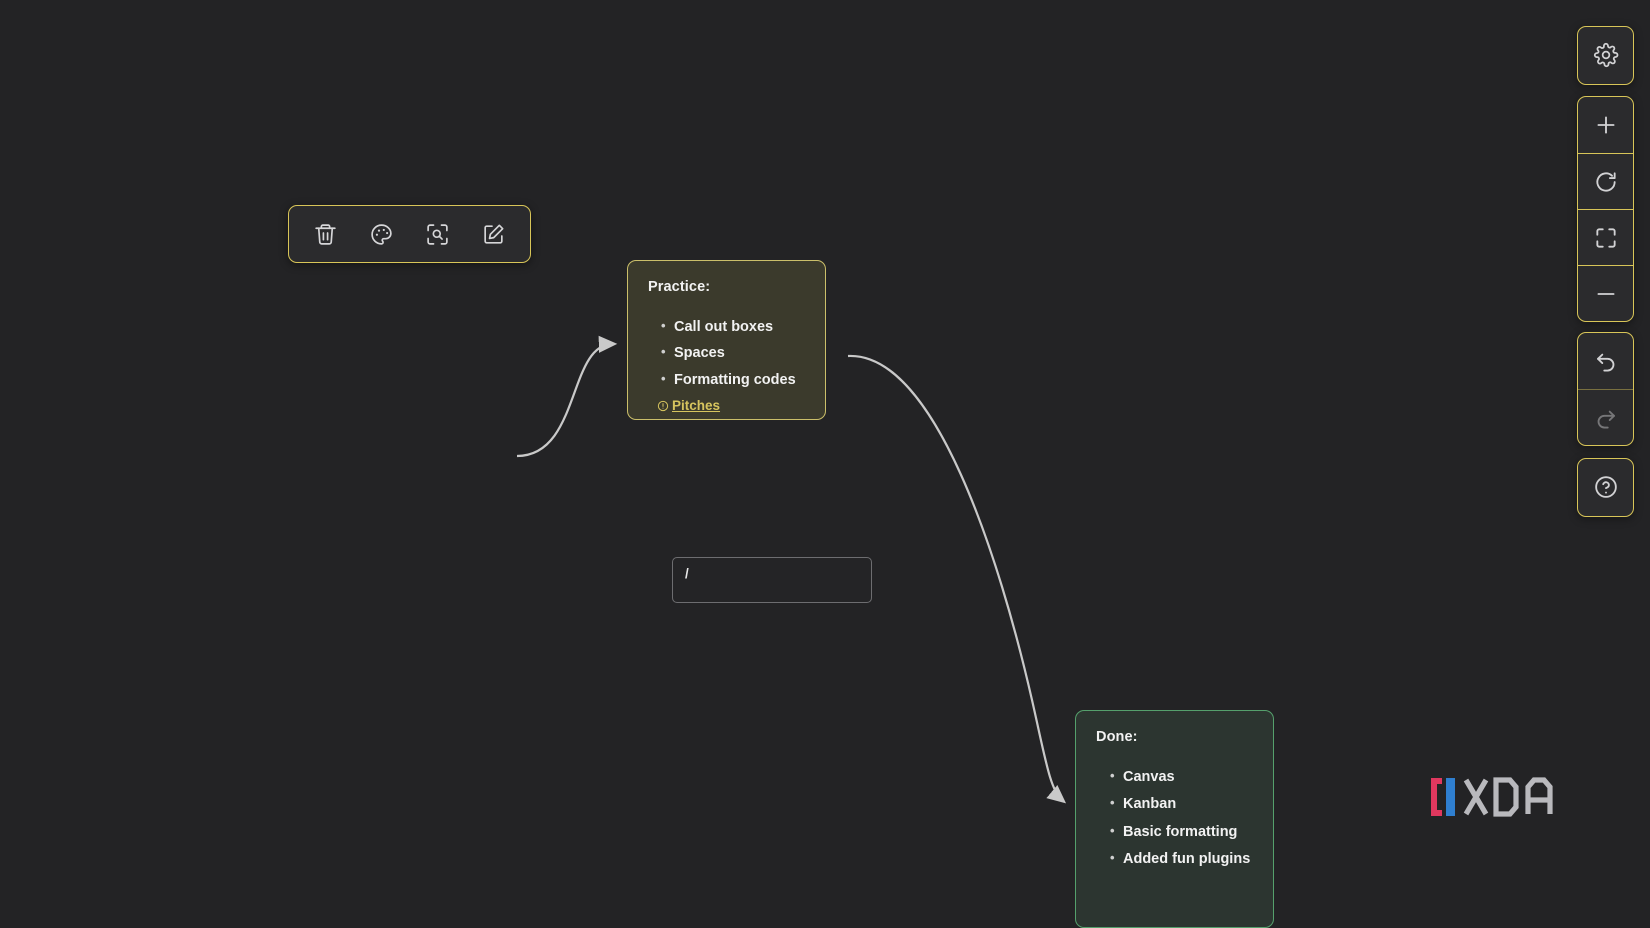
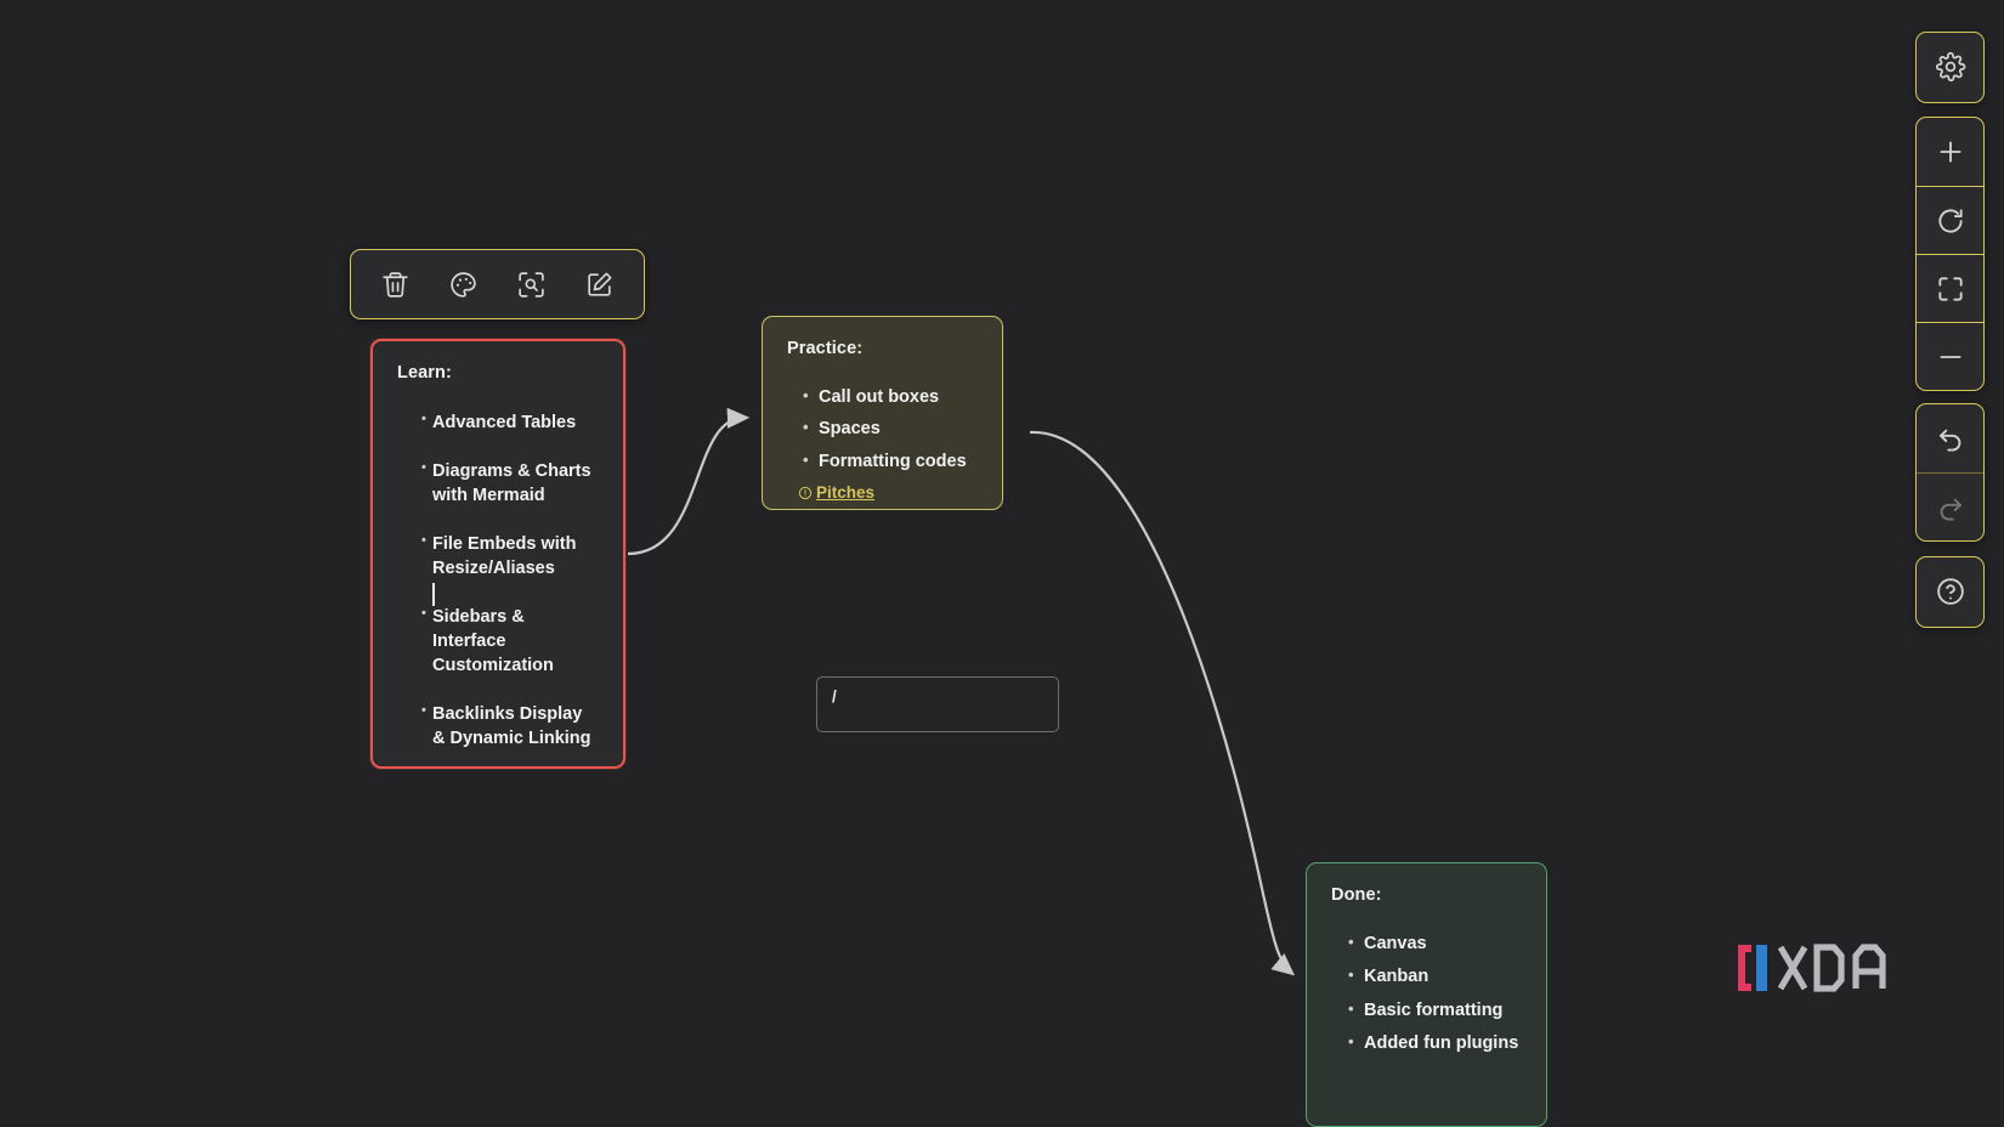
+ Learn:
+ Advanced Tables
+ Diagrams & Charts with Mermaid
+ File Embeds with Resize/Aliases
+ Sidebars & Interface Customization
+ Backlinks Display & Dynamic Linking
  Practice:
  Call out boxes
  Spaces
  Formatting codes
  Pitches
  /
  Done:
  Canvas
  Kanban
  Basic formatting
  Added fun plugins
